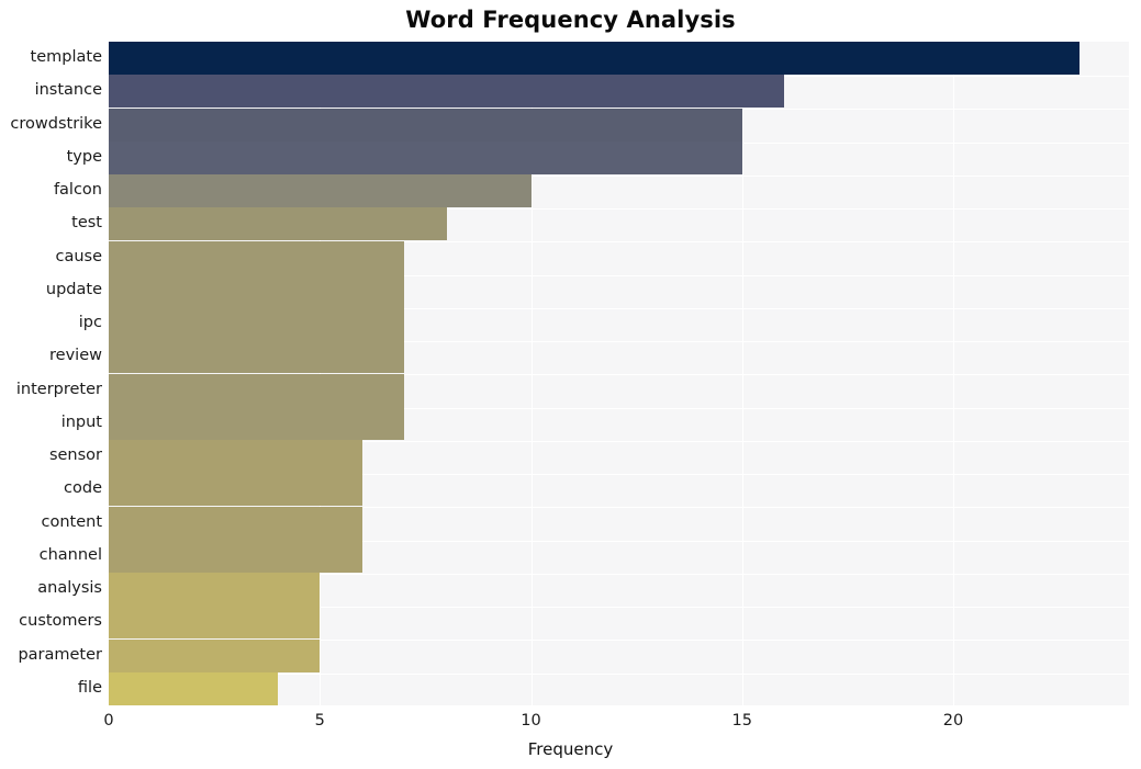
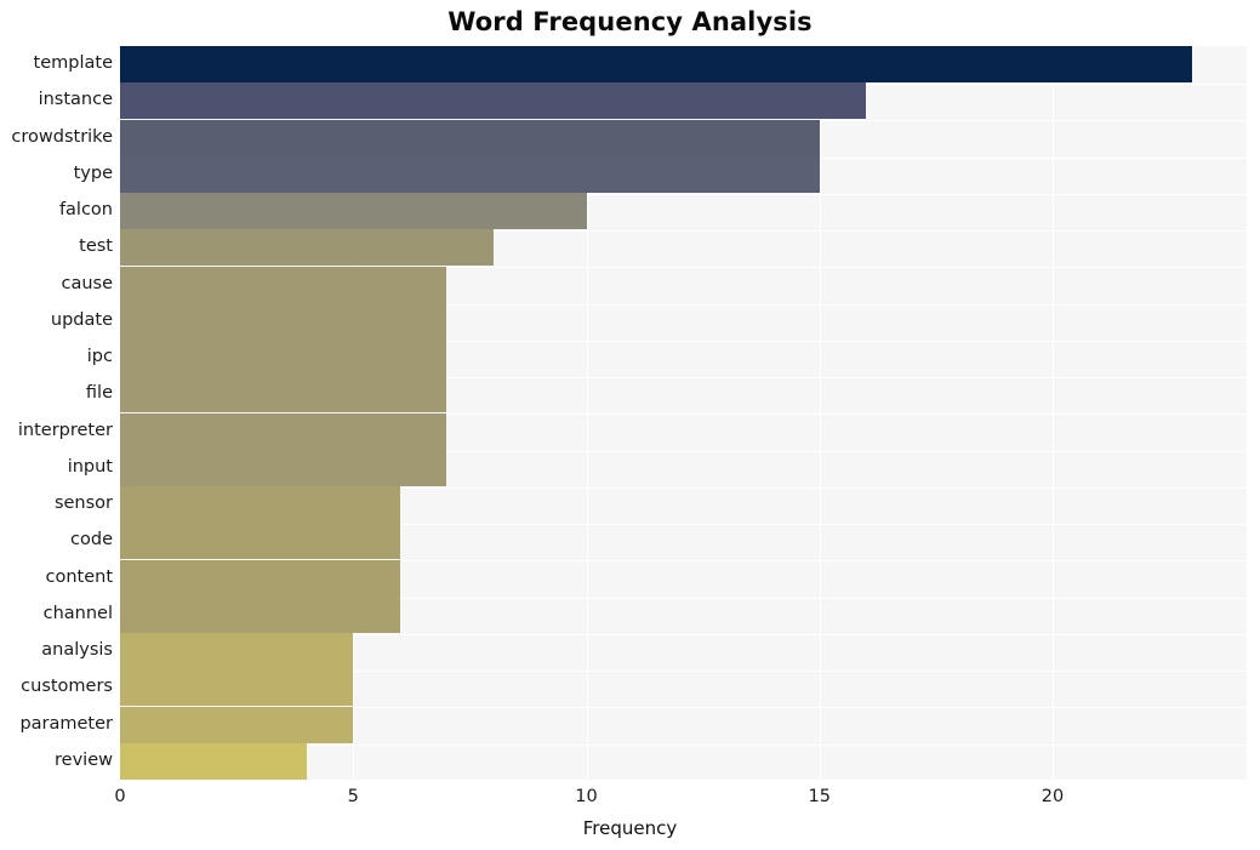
  Word Frequency Analysis
  template
  instance
  crowdstrike
  type
  falcon
  test
  cause
  update
  ipc
- review
+ file
  interpreter
  input
  sensor
  code
  content
  channel
  analysis
  customers
  parameter
- file
+ review
  0
  5
  10
  15
  20
  Frequency
